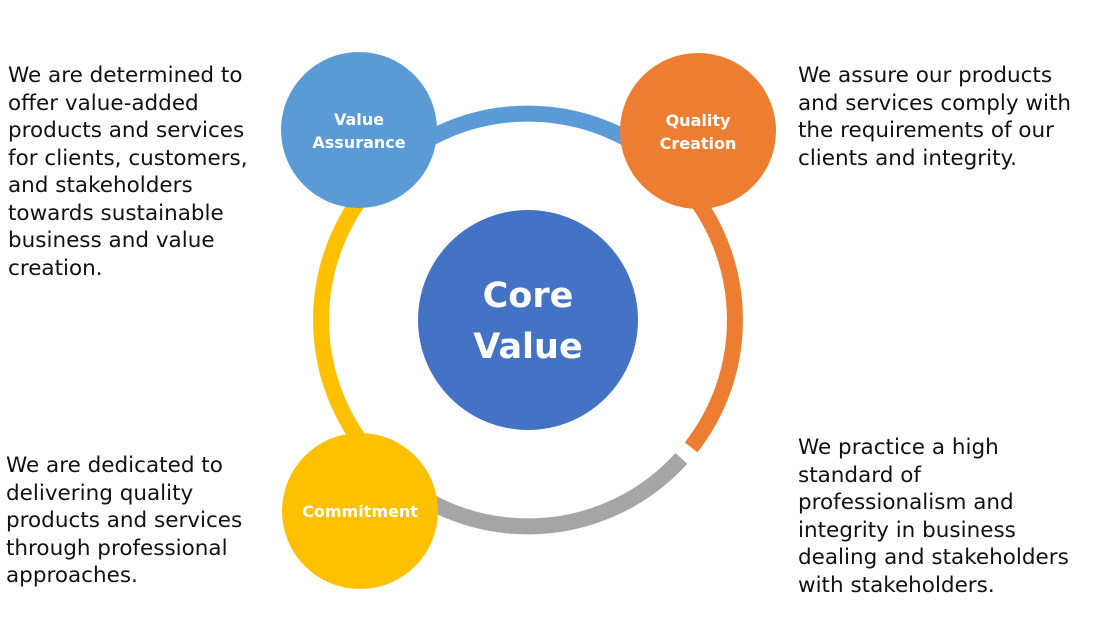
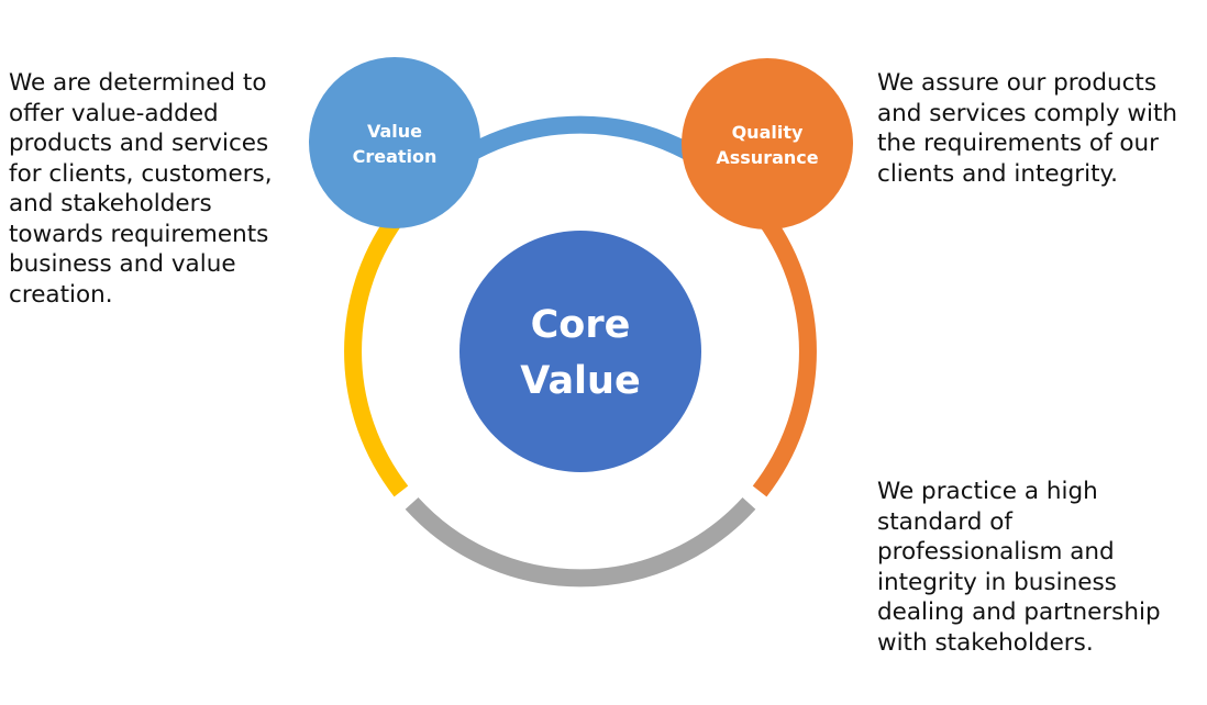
  Core
  Value
  Value
- Assurance
+ Creation
  Quality
- Creation
+ Assurance
- Commitment
- We are determined to offer value-added products and services for clients, customers, and stakeholders towards sustainable business and value creation.
+ We are determined to offer value-added products and services for clients, customers, and stakeholders towards requirements business and value creation.
  We assure our products and services comply with the requirements of our clients and integrity.
- We are dedicated to delivering quality products and services through professional approaches.
- We practice a high standard of professionalism and integrity in business dealing and stakeholders with stakeholders.
+ We practice a high standard of professionalism and integrity in business dealing and partnership with stakeholders.
